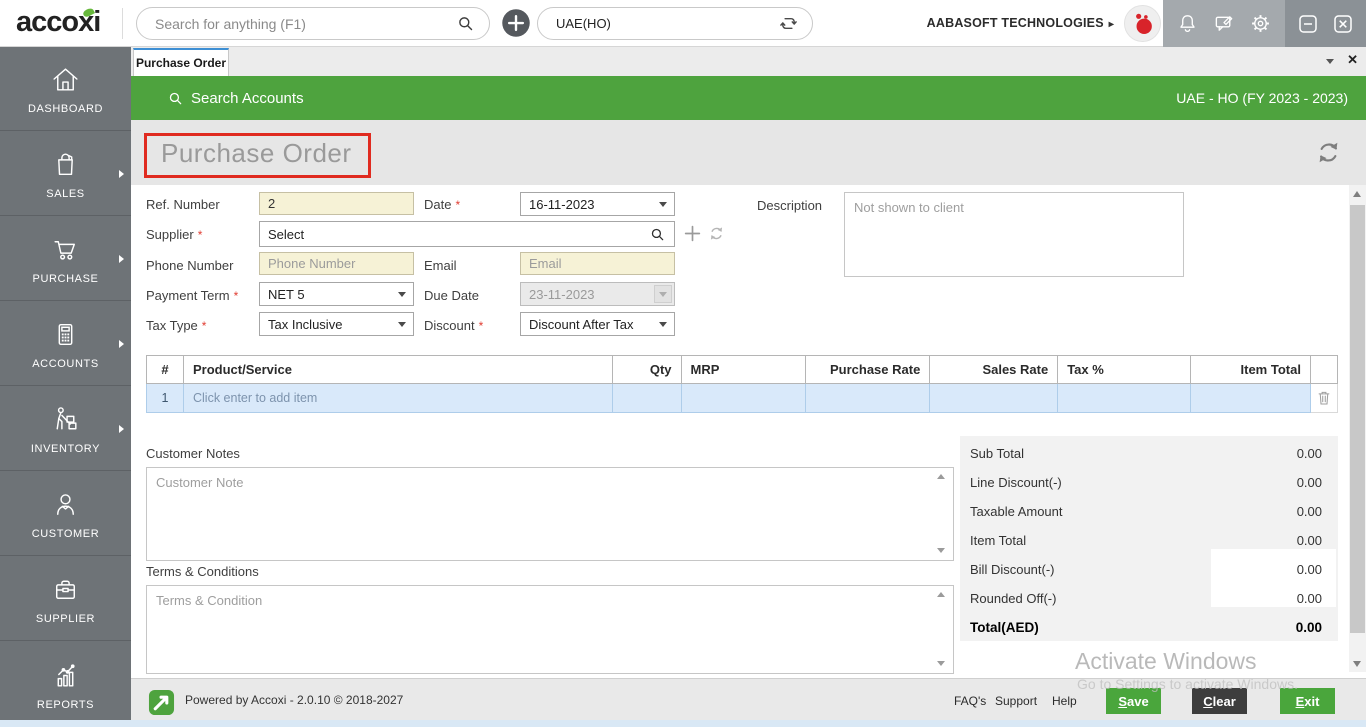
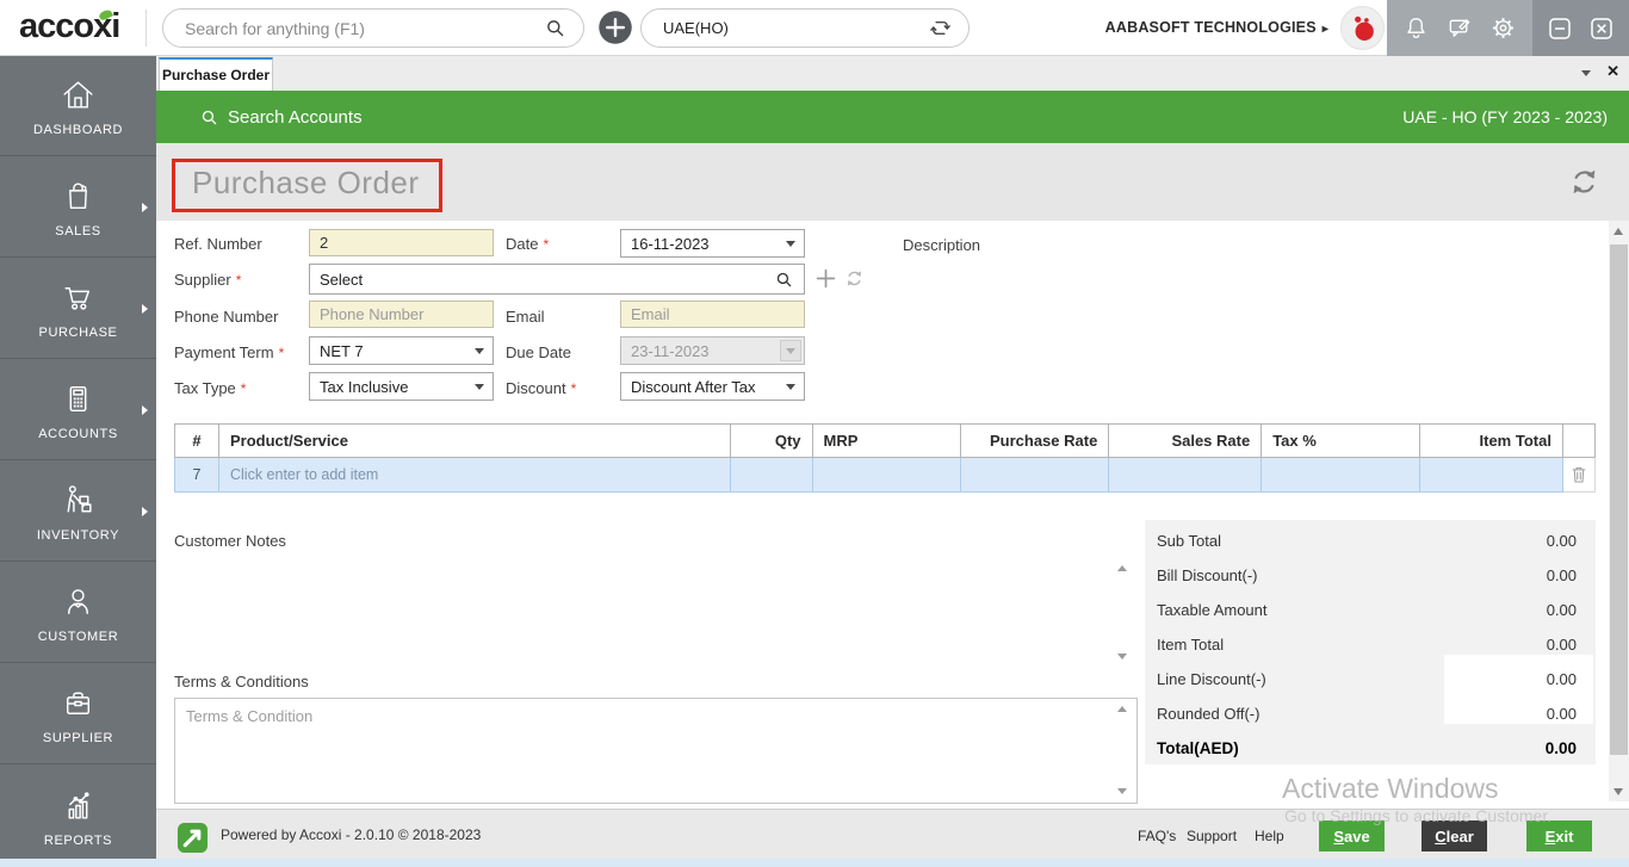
  accoxi
  Search for anything (F1)
  UAE(HO)
  AABASOFT TECHNOLOGIES ▸
  DASHBOARD
  SALES
  PURCHASE
  ACCOUNTS
  INVENTORY
  CUSTOMER
  SUPPLIER
  REPORTS
  Purchase Order
  ✕
  Search Accounts
  UAE - HO (FY 2023 - 2023)
  Purchase Order
  Ref. Number
  2
  Date *
  16-11-2023
  Supplier *
  Select
  Phone Number
  Phone Number
  Email
  Email
  Payment Term *
- NET 5
+ NET 7
  Due Date
  23-11-2023
  Tax Type *
  Tax Inclusive
  Discount *
  Discount After Tax
  Description
- Not shown to client
  #	Product/Service	Qty	MRP	Purchase Rate	Sales Rate	Tax %	Item Total
- 1	Click enter to add item
+ 7	Click enter to add item
  Customer Notes
- Customer Note
  Terms & Conditions
  Terms & Condition
  Sub Total
  0.00
- Line Discount(-)
+ Bill Discount(-)
  0.00
  Taxable Amount
  0.00
  Item Total
  0.00
- Bill Discount(-)
+ Line Discount(-)
  0.00
  Rounded Off(-)
  0.00
  Total(AED)
  0.00
- Powered by Accoxi - 2.0.10 © 2018-2027
+ Powered by Accoxi - 2.0.10 © 2018-2023
  FAQ's
  Support
  Help
  Save
  Clear
  Exit
  Activate Windows
- Go to Settings to activate Windows.
+ Go to Settings to activate Customer.
